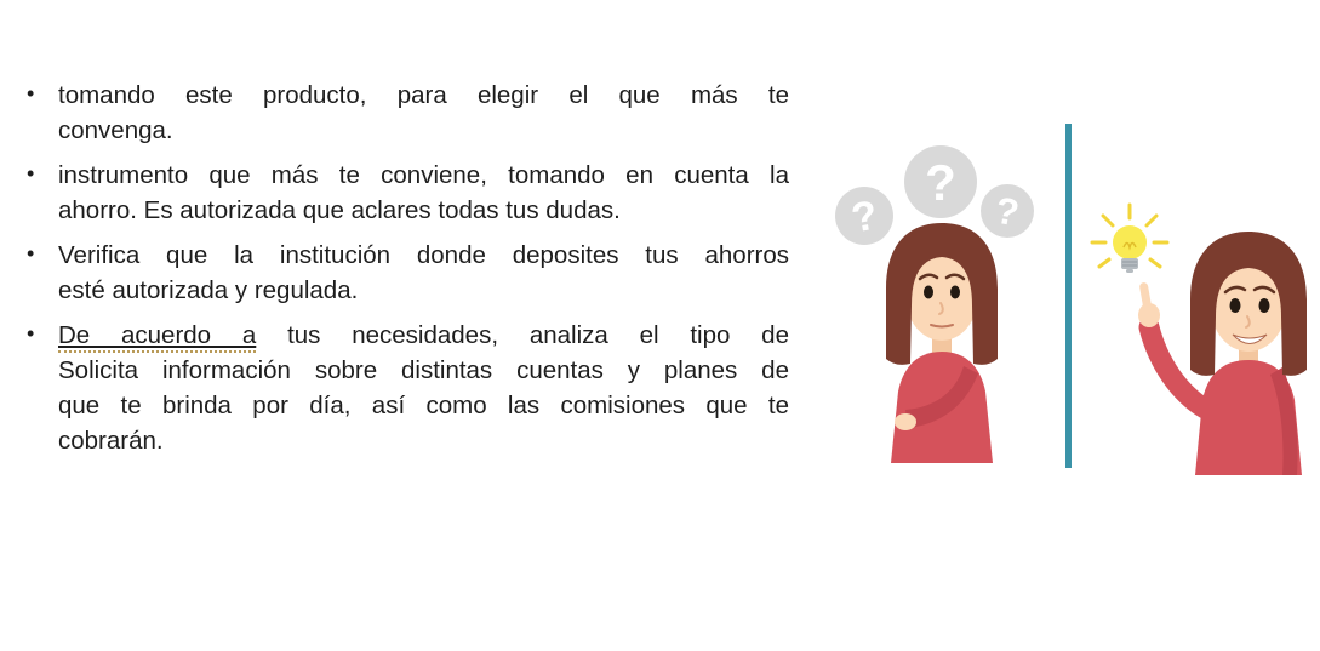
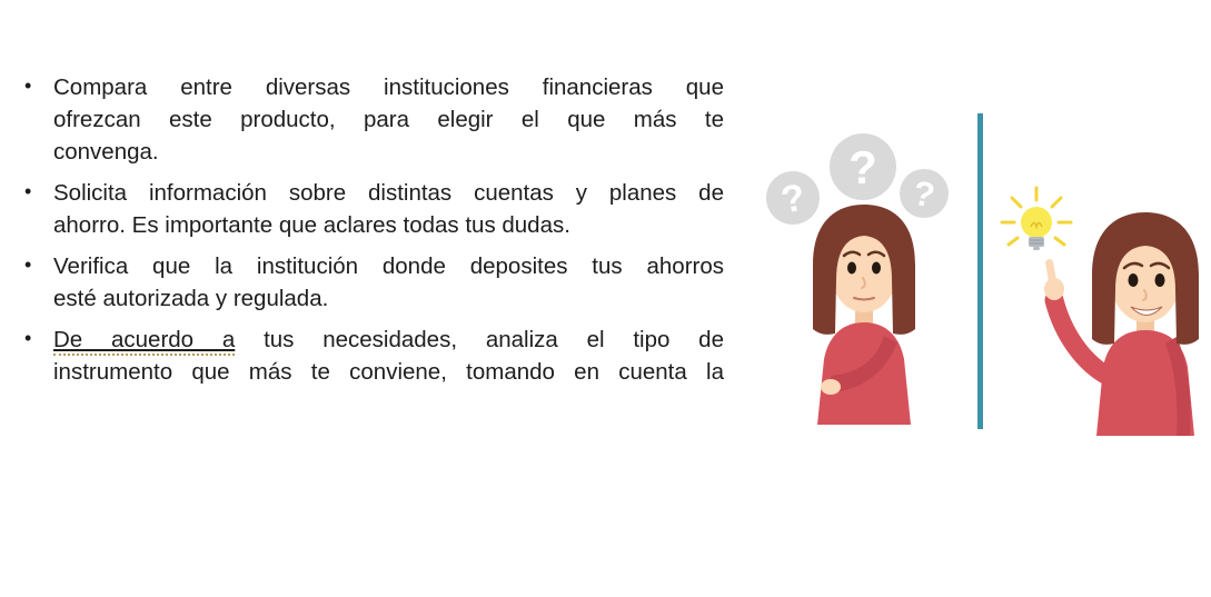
  •
+ Compara entre diversas instituciones financieras que
- tomando este producto, para elegir el que más te
+ ofrezcan este producto, para elegir el que más te
  convenga.
  •
- instrumento que más te conviene, tomando en cuenta la
+ Solicita información sobre distintas cuentas y planes de
- ahorro. Es autorizada que aclares todas tus dudas.
+ ahorro. Es importante que aclares todas tus dudas.
  •
  Verifica que la institución donde deposites tus ahorros
  esté autorizada y regulada.
  •
  De acuerdo a tus necesidades, analiza el tipo de
- Solicita información sobre distintas cuentas y planes de
+ instrumento que más te conviene, tomando en cuenta la
- que te brinda por día, así como las comisiones que te
- cobrarán.
  ?
